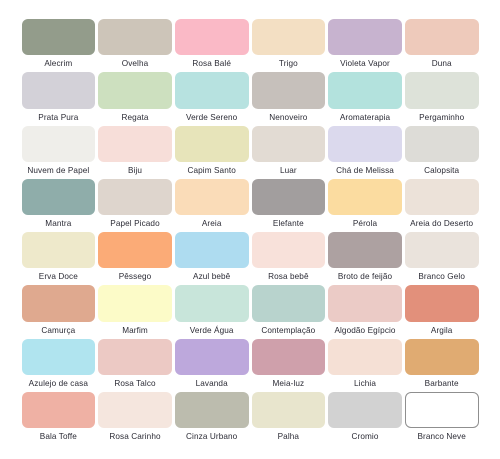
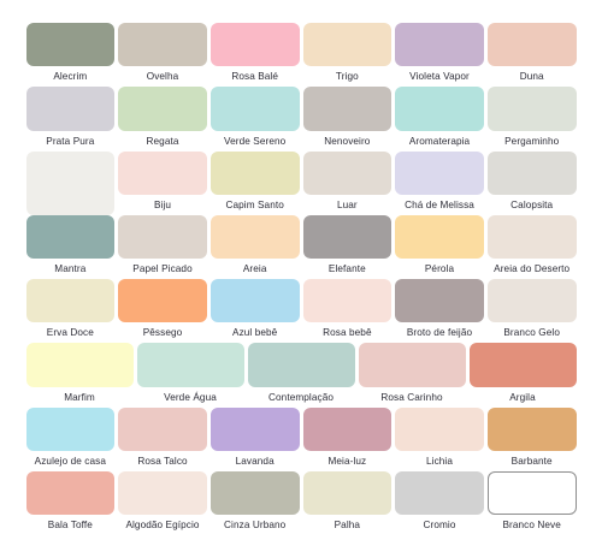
  Alecrim
  Ovelha
  Rosa Balé
  Trigo
  Violeta Vapor
  Duna
  Prata Pura
  Regata
  Verde Sereno
  Nenoveiro
  Aromaterapia
  Pergaminho
- Nuvem de Papel
  Biju
  Capim Santo
  Luar
  Chá de Melissa
  Calopsita
  Mantra
  Papel Picado
  Areia
  Elefante
  Pérola
  Areia do Deserto
  Erva Doce
  Pêssego
  Azul bebê
  Rosa bebê
  Broto de feijão
  Branco Gelo
- Camurça
  Marfim
  Verde Água
  Contemplação
- Algodão Egípcio
+ Rosa Carinho
  Argila
  Azulejo de casa
  Rosa Talco
  Lavanda
  Meia-luz
  Lichia
  Barbante
  Bala Toffe
- Rosa Carinho
+ Algodão Egípcio
  Cinza Urbano
  Palha
  Cromio
  Branco Neve
